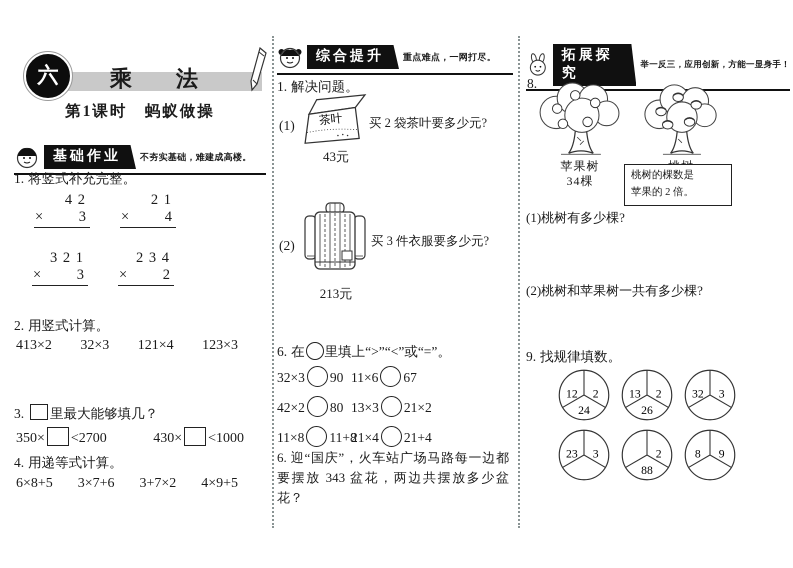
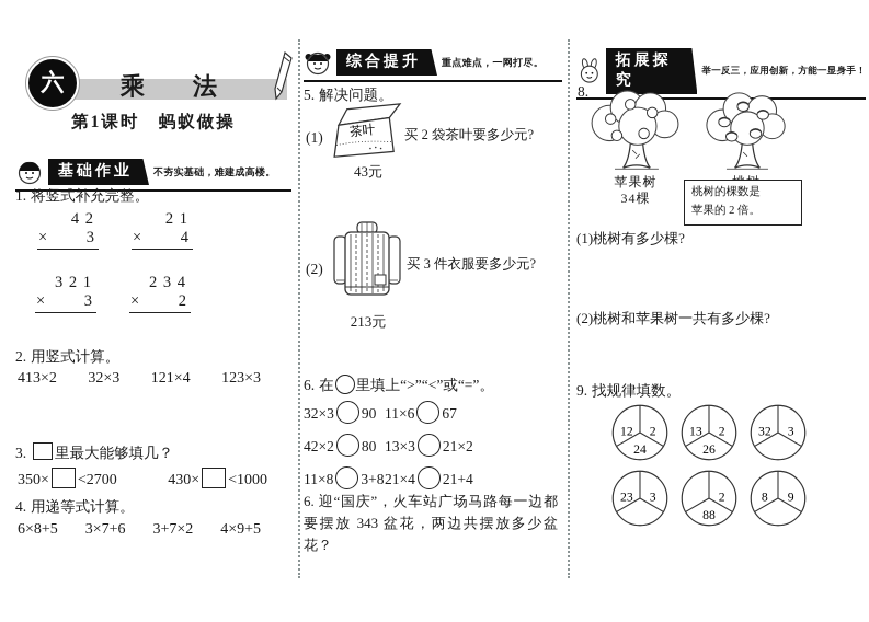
  六
  乘 法
  第1课时 蚂蚁做操
  基础作业
  不夯实基础，难建成高楼。
  1. 将竖式补充完整。
  4 2
  ×
  3
  2 1
  ×
  4
  3 2 1
  ×
  3
  2 3 4
  ×
  2
  2. 用竖式计算。
  413×2
  32×3
  121×4
  123×3
  3. 里最大能够填几？
  350× <2700
  430× <1000
  4. 用递等式计算。
  6×8+5
  3×7+6
  3+7×2
  4×9+5
  综合提升
  重点难点，一网打尽。
- 1. 解决问题。
+ 5. 解决问题。
  (1)
  43元
  买 2 袋茶叶要多少元?
  (2)
  213元
  买 3 件衣服要多少元?
  6. 在 里填上“>”“<”或“=”。
  32×3 90
  11×6 67
  42×2 80
  13×3 21×2
- 11×8 11+8
+ 11×8 3+8
  21×4 21+4
  6. 迎“国庆”，火车站广场马路每一边都要摆放 343 盆花，两边共摆放多少盆花？
  拓展探究
  举一反三，应用创新，方能一显身手！
  8.
  苹果树
  34棵
  桃树的棵数是
  苹果的 2 倍。
  (1)桃树有多少棵?
  (2)桃树和苹果树一共有多少棵?
  9. 找规律填数。
  12
  2
  24
  13
  2
  26
  32
  3
  23
  3
  2
  88
  8
  9
